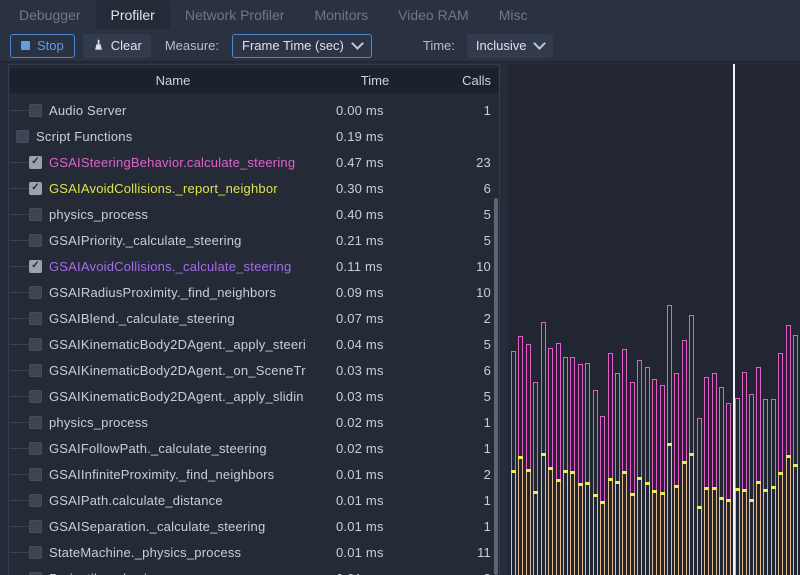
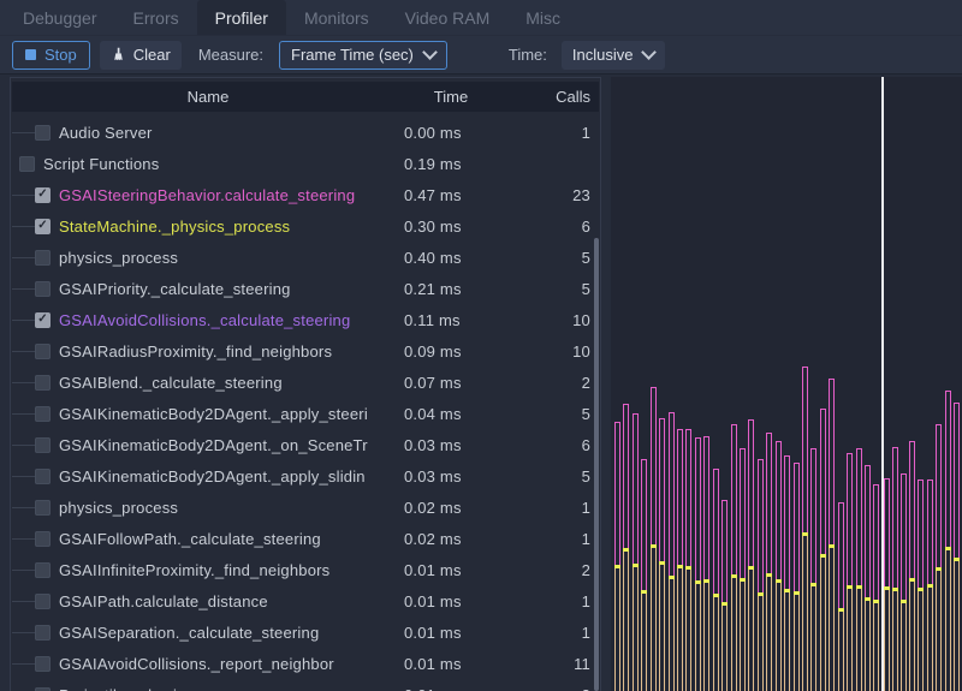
  Debugger
+ Errors
  Profiler
- Network Profiler
  Monitors
  Video RAM
  Misc
  Stop
  Clear
  Measure:
  Frame Time (sec)
  Time:
  Inclusive
  Name
  Time
  Calls
  Audio Server
  0.00 ms
  1
  Script Functions
  0.19 ms
  ✓
  GSAISteeringBehavior.calculate_steering
  0.47 ms
  23
  ✓
- GSAIAvoidCollisions._report_neighbor
+ StateMachine._physics_process
  0.30 ms
  6
  physics_process
  0.40 ms
  5
  GSAIPriority._calculate_steering
  0.21 ms
  5
  ✓
  GSAIAvoidCollisions._calculate_steering
  0.11 ms
  10
  GSAIRadiusProximity._find_neighbors
  0.09 ms
  10
  GSAIBlend._calculate_steering
  0.07 ms
  2
  GSAIKinematicBody2DAgent._apply_steeri
  0.04 ms
  5
  GSAIKinematicBody2DAgent._on_SceneTr
  0.03 ms
  6
  GSAIKinematicBody2DAgent._apply_slidin
  0.03 ms
  5
  physics_process
  0.02 ms
  1
  GSAIFollowPath._calculate_steering
  0.02 ms
  1
  GSAIInfiniteProximity._find_neighbors
  0.01 ms
  2
  GSAIPath.calculate_distance
  0.01 ms
  1
  GSAISeparation._calculate_steering
  0.01 ms
  1
- StateMachine._physics_process
+ GSAIAvoidCollisions._report_neighbor
  0.01 ms
  11
